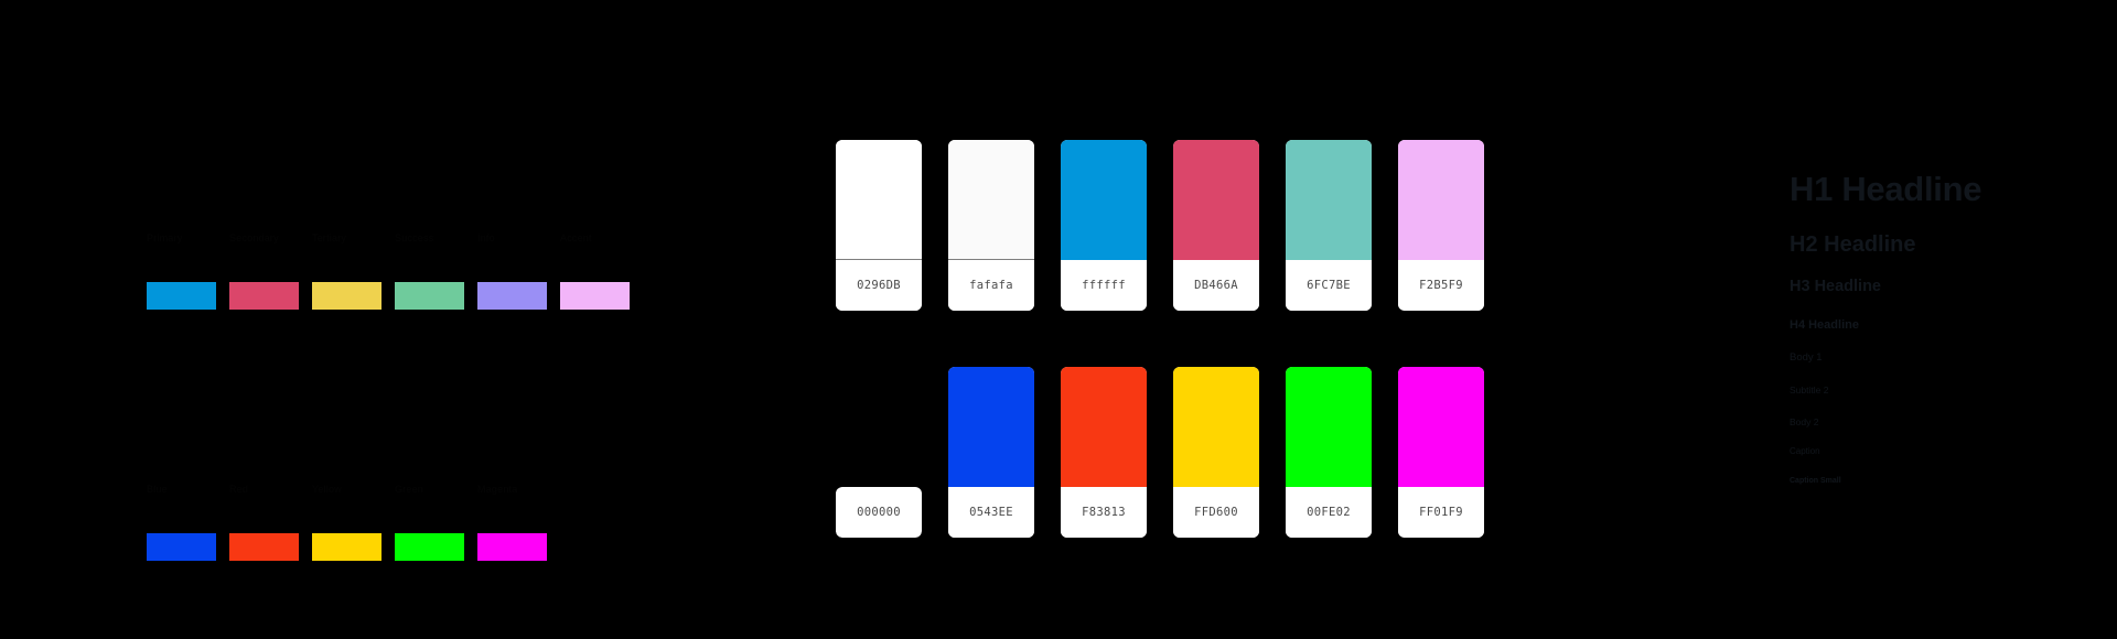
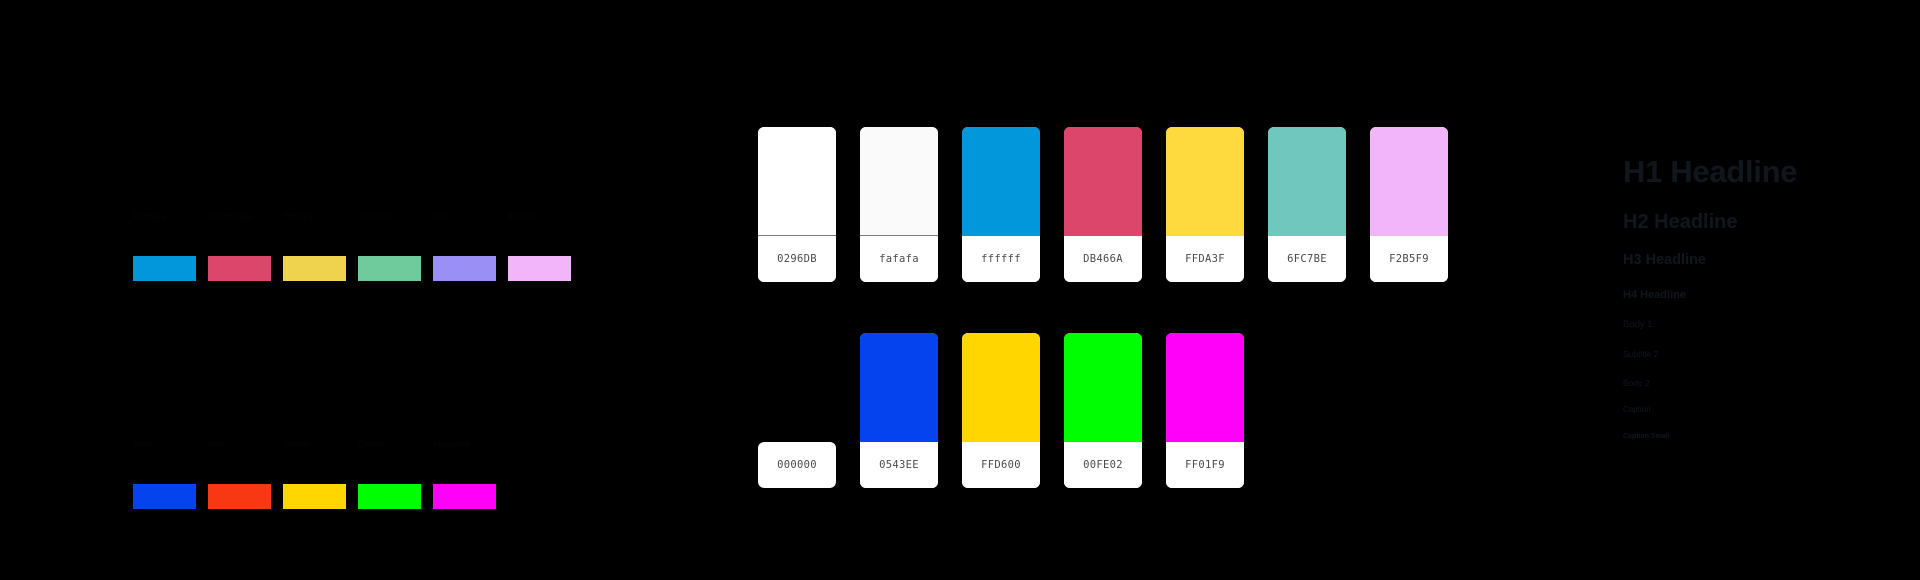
  0296DB
  fafafa
  ffffff
  DB466A
+ FFDA3F
  6FC7BE
  F2B5F9
  000000
  0543EE
- F83813
  FFD600
  00FE02
  FF01F9
  H1 Headline
  H2 Headline
  H3 Headline
  H4 Headline
  Body 1
  Subtitle 2
